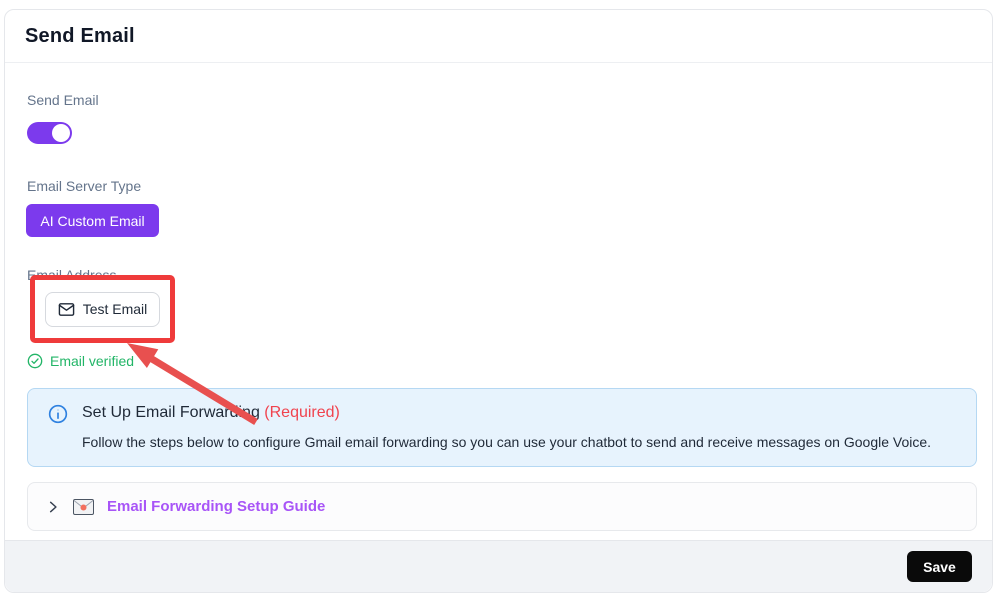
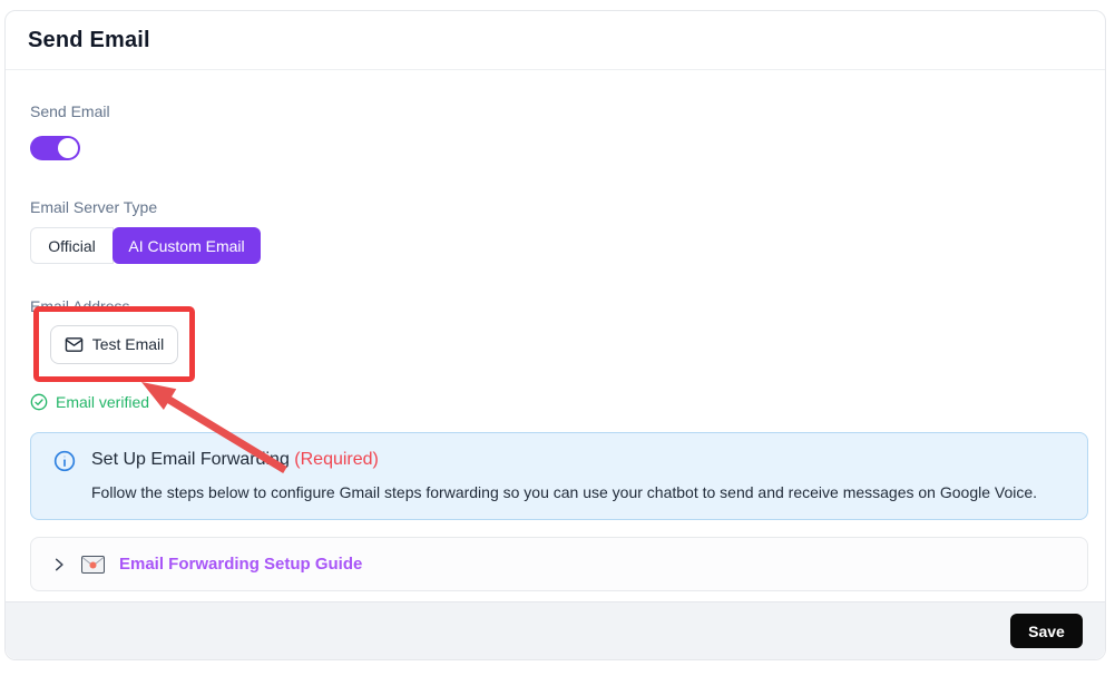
  Send Email
  Send Email
  Email Server Type
+ Official
  AI Custom Email
  Email Address
  Test Email
  Email verified
  Set Up Email Forwarg (Required)
- Follow the steps below to configure Gmail email forwarding so you can use your chatbot to send and receive messages on Google Voice.
+ Follow the steps below to configure Gmail steps forwarding so you can use your chatbot to send and receive messages on Google Voice.
  Email Forwarding Setup Guide
  Save
